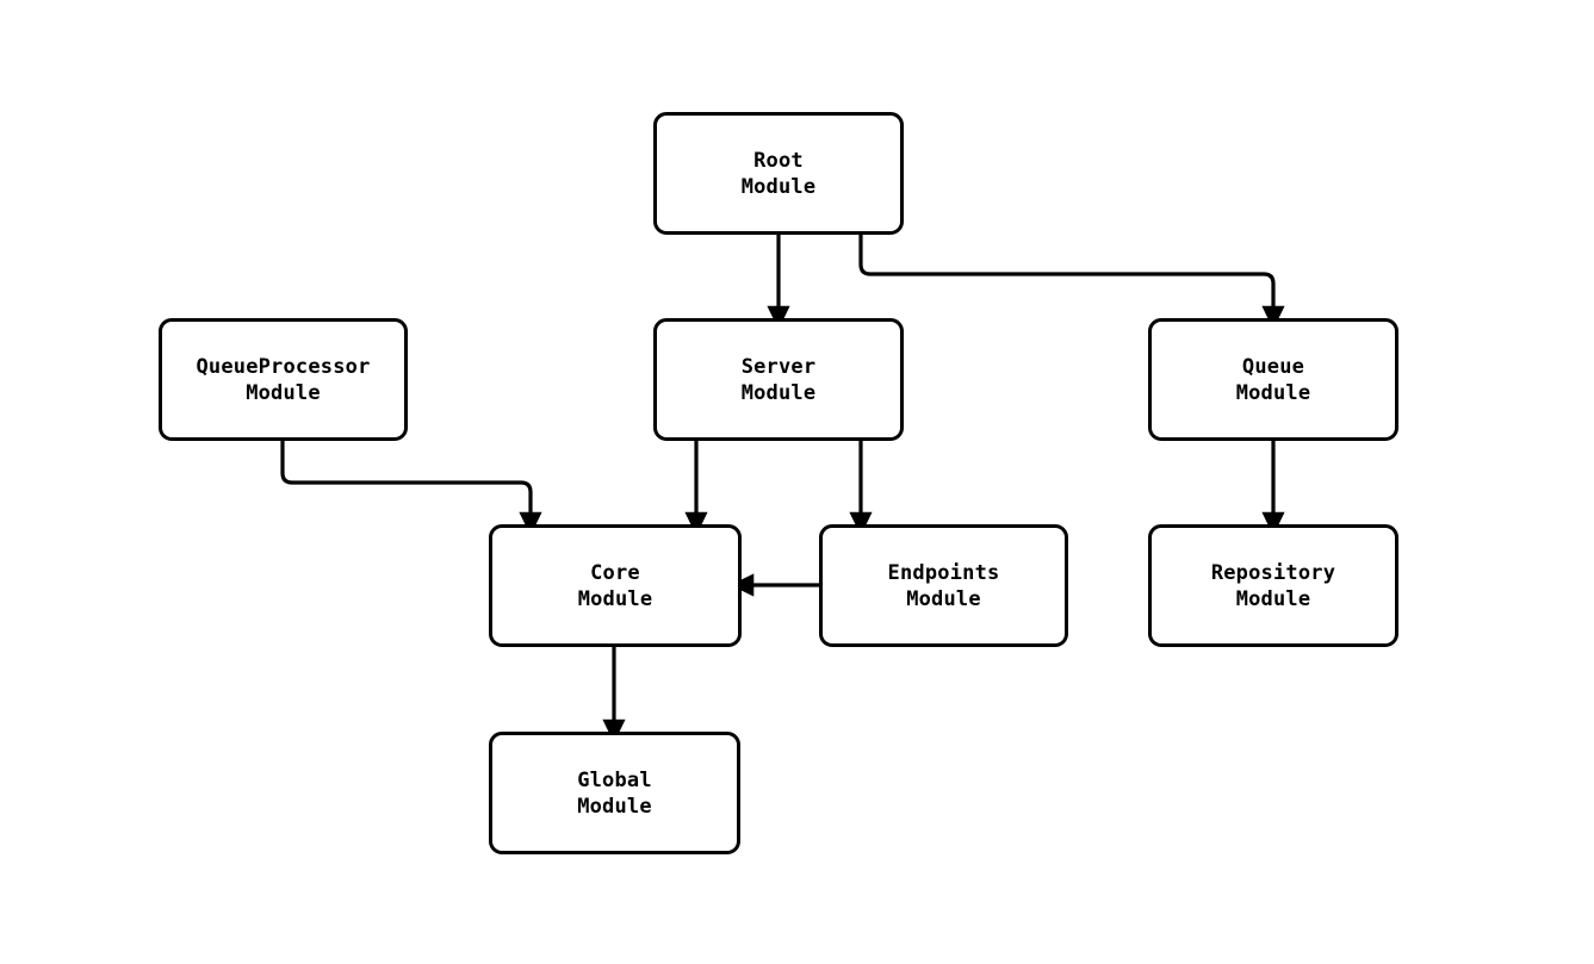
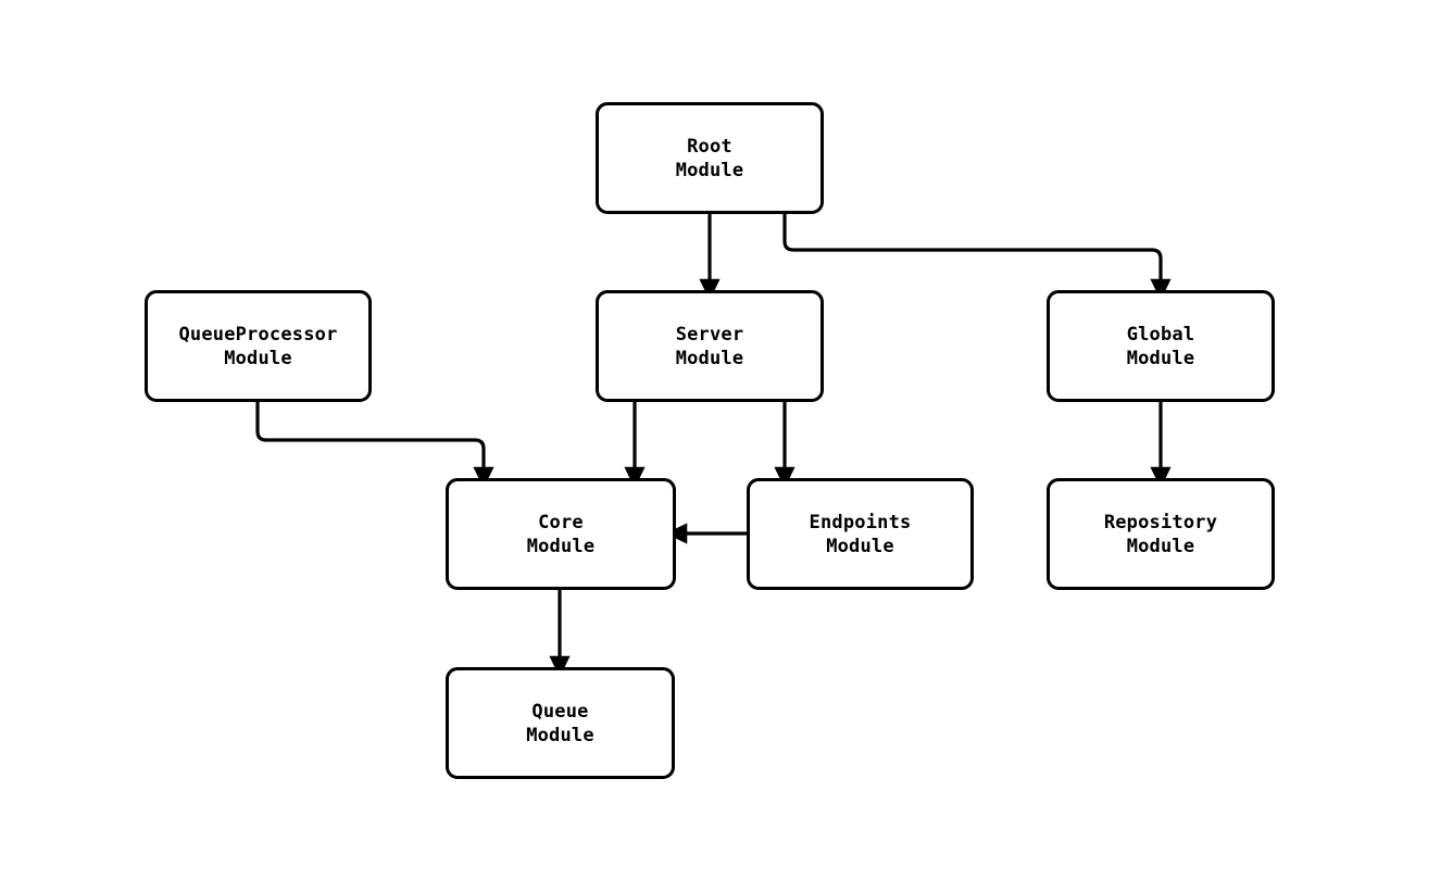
  Root
  Module
  QueueProcessor
  Module
  Server
  Module
- Queue
+ Global
  Module
  Core
  Module
  Endpoints
  Module
  Repository
  Module
- Global
+ Queue
  Module
